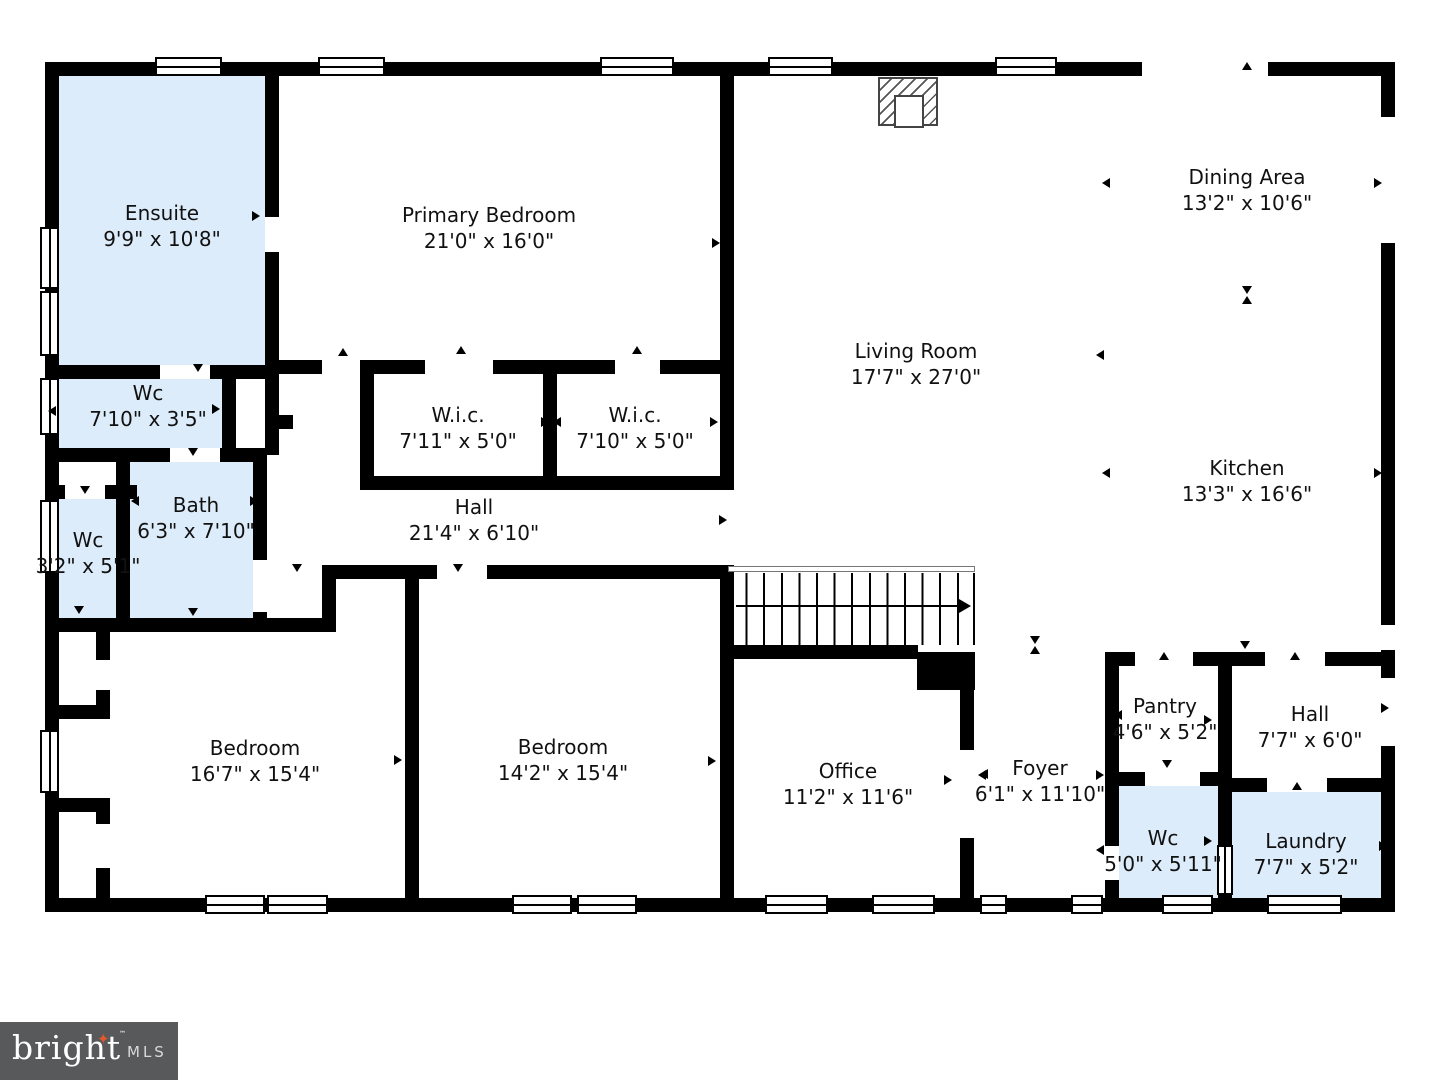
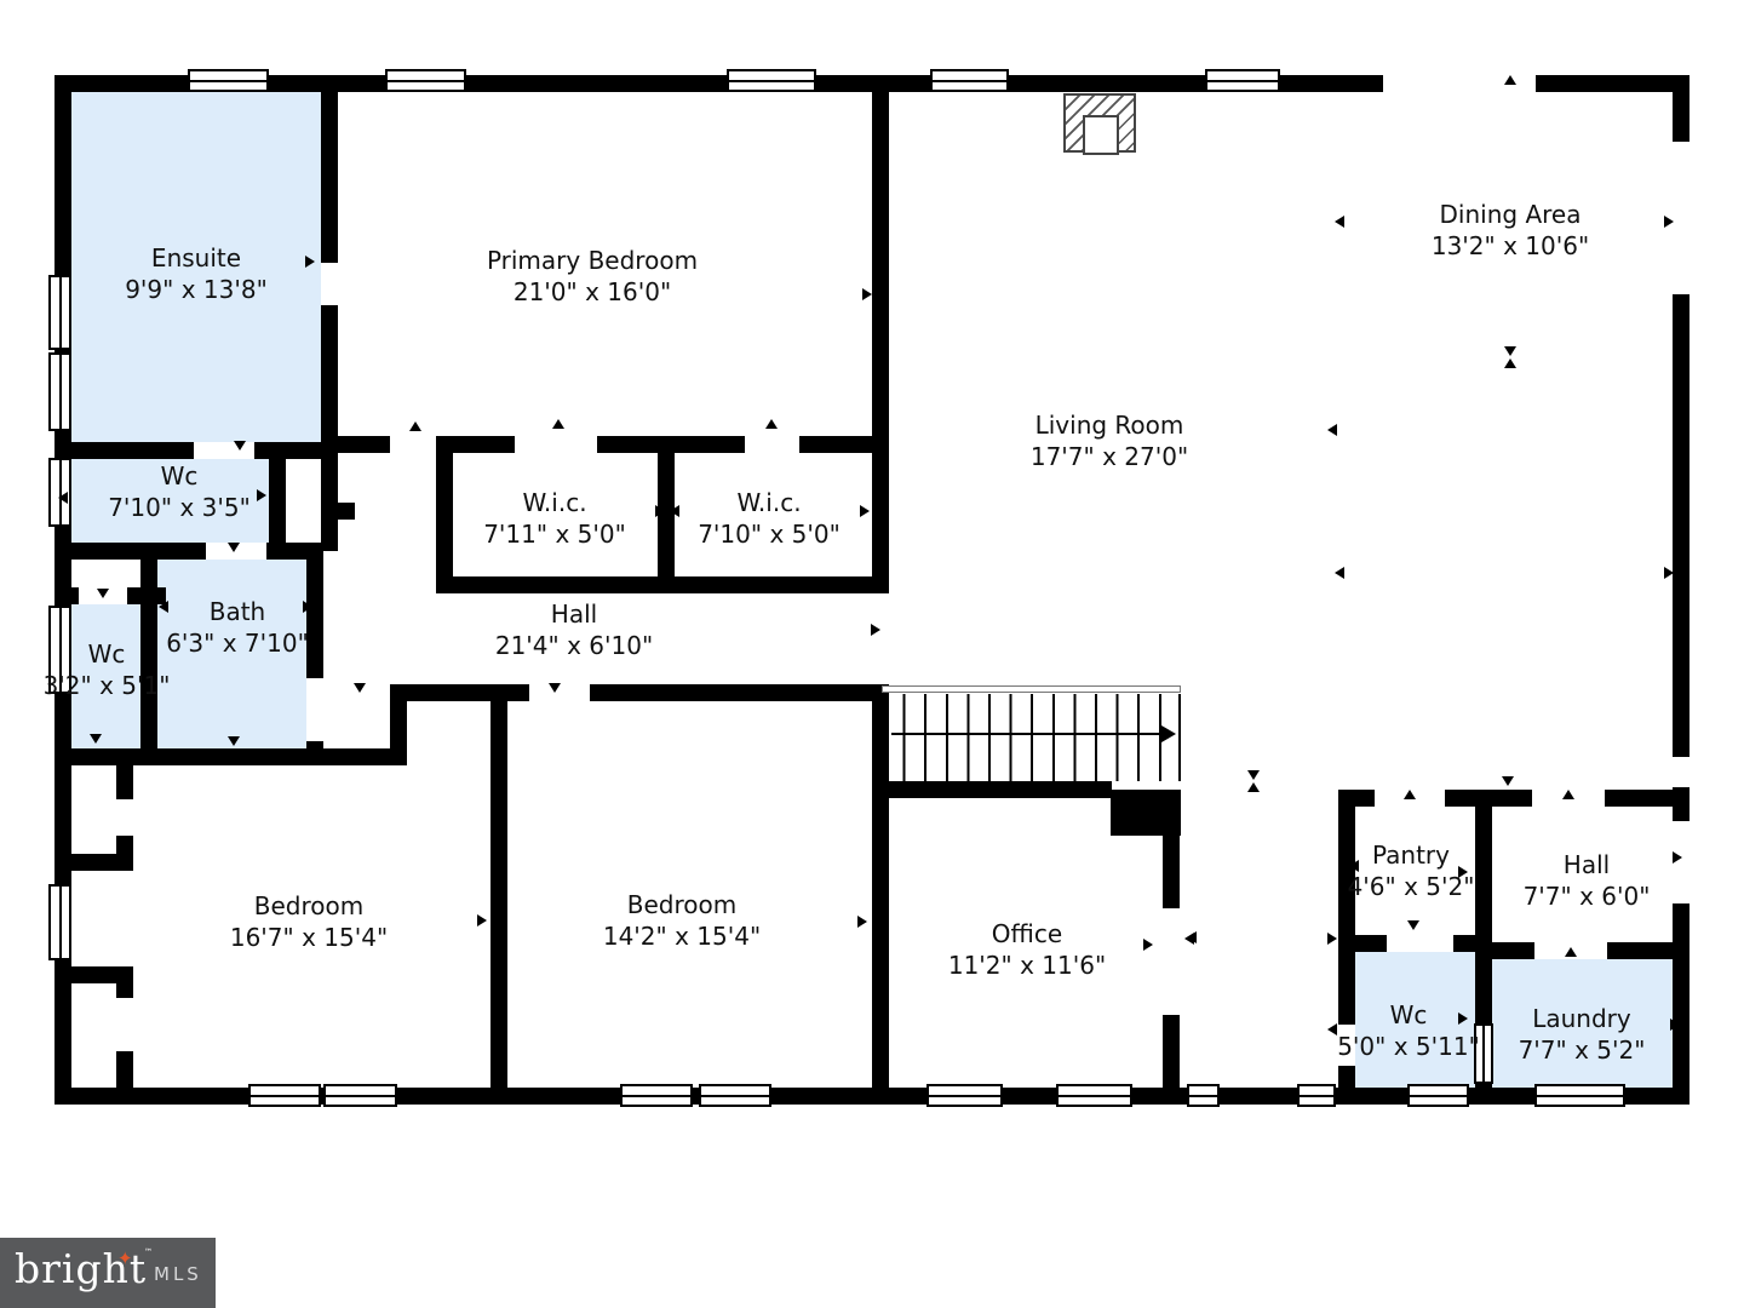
  Ensuite
- 9'9" x 10'8"
+ 9'9" x 13'8"
  Primary Bedroom
  21'0" x 16'0"
  Wc
  7'10" x 3'5"
  Wc
  3'2" x 5'1"
  Bath
  6'3" x 7'10"
  W.i.c.
  7'11" x 5'0"
  W.i.c.
  7'10" x 5'0"
  Hall
  21'4" x 6'10"
  Living Room
  17'7" x 27'0"
  Dining Area
  13'2" x 10'6"
- Kitchen
- 13'3" x 16'6"
  Bedroom
  16'7" x 15'4"
  Bedroom
  14'2" x 15'4"
  Office
  11'2" x 11'6"
- Foyer
- 6'1" x 11'10"
  Pantry
  4'6" x 5'2"
  Hall
  7'7" x 6'0"
  Wc
  5'0" x 5'11"
  Laundry
  7'7" x 5'2"
  bright
  ✦
  ™
  MLS
